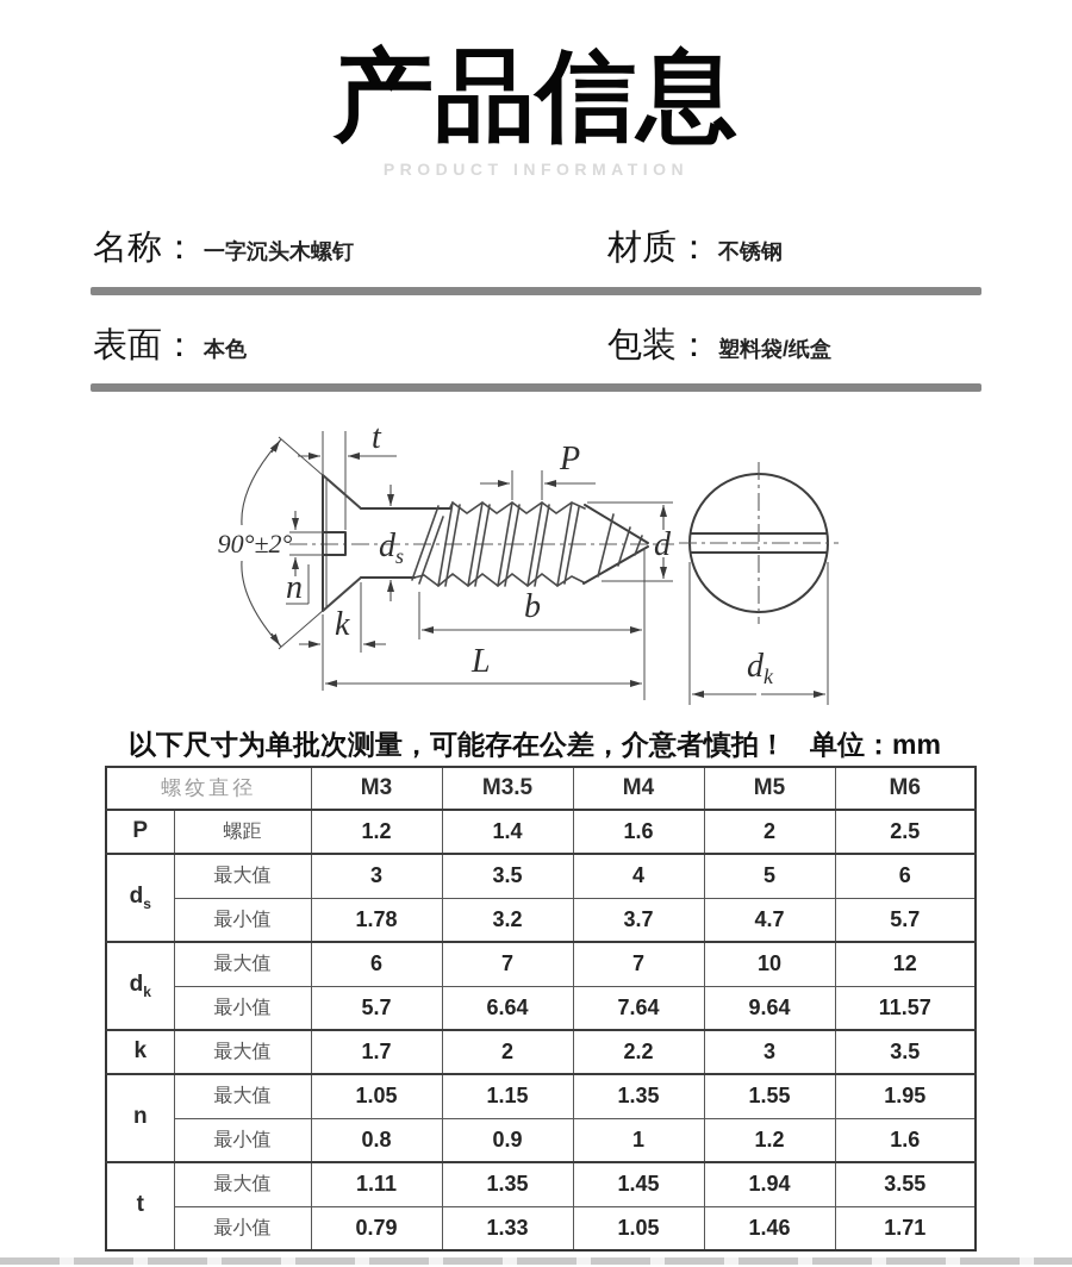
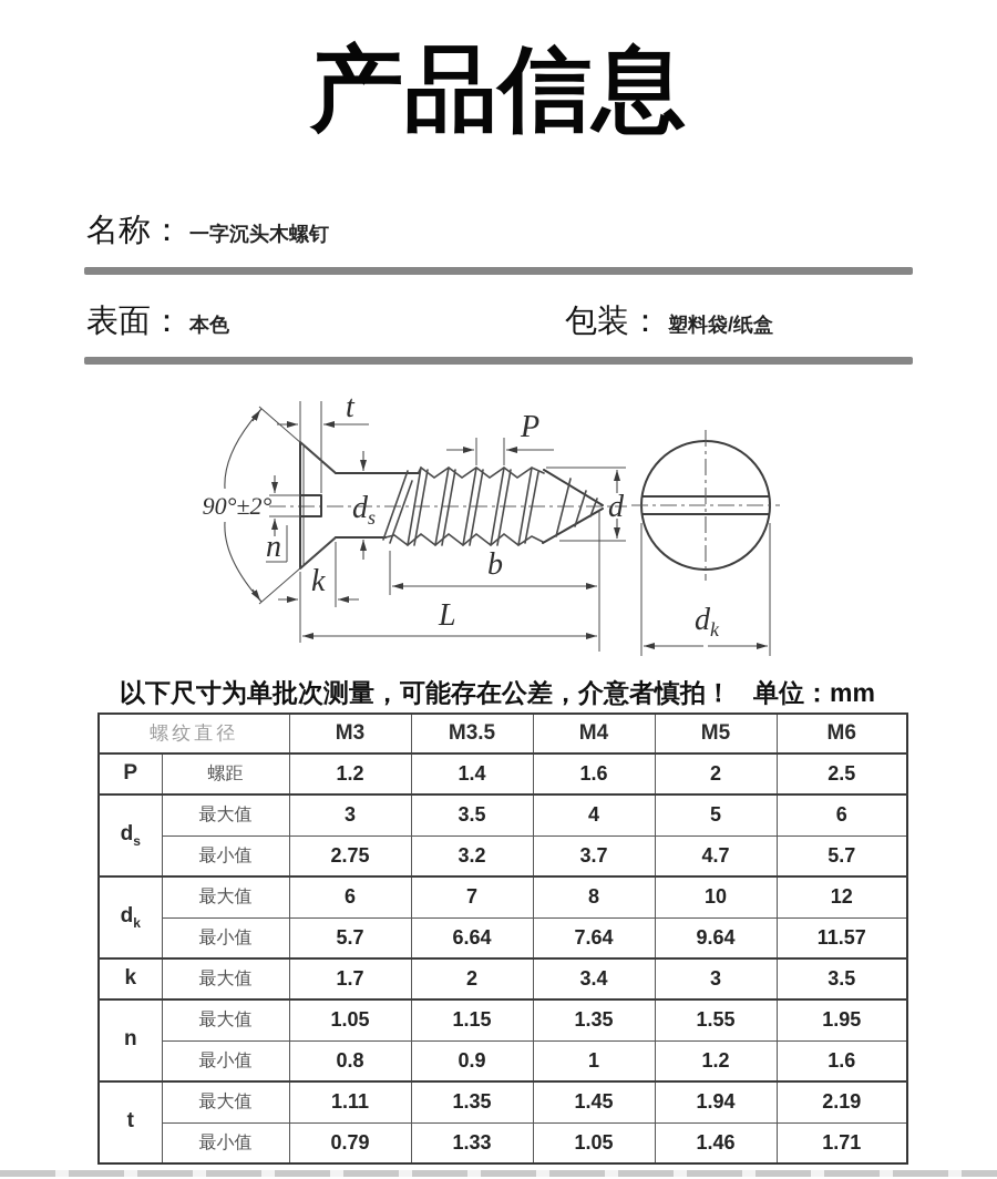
  产品信息
- PRODUCT INFORMATION
  名称： 一字沉头木螺钉
- 材质： 不锈钢
  表面： 本色
  包装： 塑料袋/纸盒
  t
  P
  90°±2°
  ds
  d
  n
  k
  b
  L
  dk
  以下尺寸为单批次测量，可能存在公差，介意者慎拍！ 单位：mm
  螺纹直径	M3	M3.5	M4	M5	M6
  P	螺距	1.2	1.4	1.6	2	2.5
  ds	最大值	3	3.5	4	5	6
- 最小值	1.78	3.2	3.7	4.7	5.7
+ 最小值	2.75	3.2	3.7	4.7	5.7
- dk	最大值	6	7	7	10	12
+ dk	最大值	6	7	8	10	12
  最小值	5.7	6.64	7.64	9.64	11.57
- k	最大值	1.7	2	2.2	3	3.5
+ k	最大值	1.7	2	3.4	3	3.5
  n	最大值	1.05	1.15	1.35	1.55	1.95
  最小值	0.8	0.9	1	1.2	1.6
- t	最大值	1.11	1.35	1.45	1.94	3.55
+ t	最大值	1.11	1.35	1.45	1.94	2.19
  最小值	0.79	1.33	1.05	1.46	1.71
